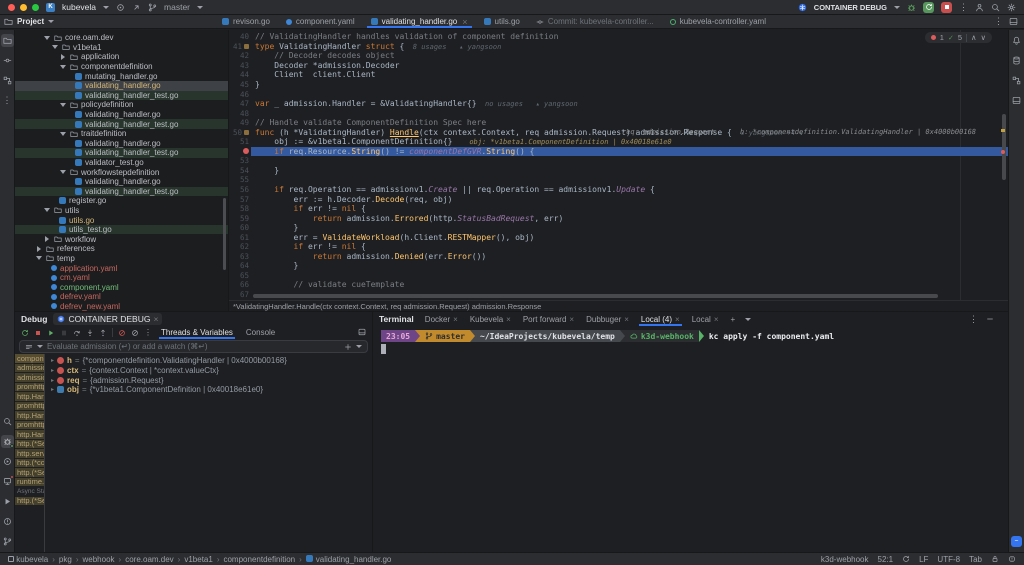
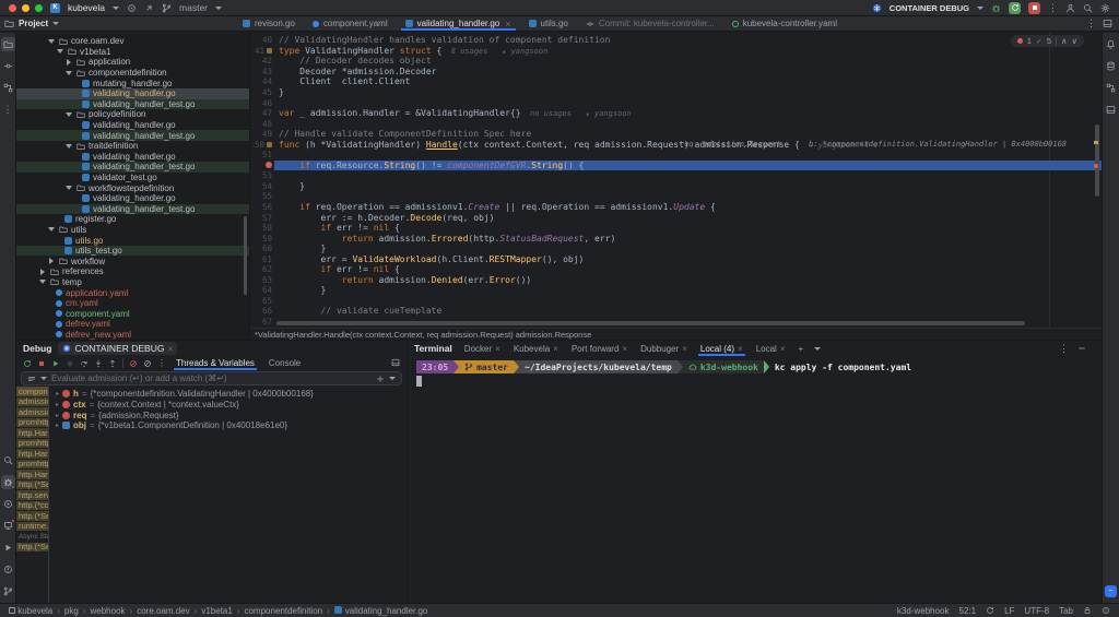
  kubevela
  master
  CONTAINER DEBUG
  ⋮
  Project
  revison.go
  component.yaml
  validating_handler.go
  ×
  utils.go
  Commit: kubevela-controller...
  kubevela-controller.yaml
  ⋮
  ⋮
  core.oam.dev
  v1beta1
  application
  componentdefinition
  mutating_handler.go
  validating_handler.go
  validating_handler_test.go
  policydefinition
  validating_handler.go
  validating_handler_test.go
  traitdefinition
  validating_handler.go
  validating_handler_test.go
  validator_test.go
  workflowstepdefinition
  validating_handler.go
  validating_handler_test.go
  register.go
  utils
  utils.go
  utils_test.go
  workflow
  references
  temp
  application.yaml
  cm.yaml
  component.yaml
  defrev.yaml
  defrev_new.yaml
  40
  // ValidatingHandler handles validation of component definition
  41
  type ValidatingHandler struct { 8 usages ▴ yangsoon
  42
  // Decoder decodes object
  43
  Decoder *admission.Decoder
  44
  Client client.Client
  45
  }
  46
  47
  var _ admission.Handler = &ValidatingHandler{} no usages ▴ yangsoon
  48
  49
  // Handle validate ComponentDefinition Spec here
  50
  func (h *ValidatingHandler) Handle(ctx context.Context, req admission.Request) admission.Response { ▴ yangsoon +4 ∨
  req: admission.Request h: *componentdefinition.ValidatingHandler | 0x4000b00168
  51
- obj := &v1beta1.ComponentDefinition{} obj: *v1beta1.ComponentDefinition | 0x40018e61e0
  if req.Resource.String() != componentDefGVR.String() {
  53
  54
  }
  55
  56
  if req.Operation == admissionv1.Create || req.Operation == admissionv1.Update {
  57
  err := h.Decoder.Decode(req, obj)
  58
  if err != nil {
  59
  return admission.Errored(http.StatusBadRequest, err)
  60
  }
  61
  err = ValidateWorkload(h.Client.RESTMapper(), obj)
  62
  if err != nil {
  63
  return admission.Denied(err.Error())
  64
  }
  65
  66
  // validate cueTemplate
  67
  1
  5
  ∧
  ∨
  *ValidatingHandler.Handle(ctx context.Context, req admission.Request) admission.Response
  Debug
  CONTAINER DEBUG
  ×
  ⋮
  Threads & Variables
  Console
  Evaluate admission (↵) or add a watch (⌘↵)
  compon
  admissi
  admissi
  promhtt
  http.Han
  promhtt
  http.Han
  promhtt
  http.Han
  http.(*S
  http.serv
  http.(*co
  http.(*S
  runtime.
  http.(*S
  h
  =
  {*componentdefinition.ValidatingHandler | 0x4000b00168}
  ctx
  =
  {context.Context | *context.valueCtx}
  req
  =
  {admission.Request}
  obj
  =
  {*v1beta1.ComponentDefinition | 0x40018e61e0}
  Terminal
  Docker
  ×
  Kubevela
  ×
  Port forward
  ×
  Dubbuger
  ×
  Local (4)
  ×
  Local
  ×
  +
  ⋮
  23:05
  master
  ~/IdeaProjects/kubevela/temp
  k3d-webhook
  kc apply -f component.yaml
  kubevela
  ›
  pkg
  ›
  webhook
  ›
  core.oam.dev
  ›
  v1beta1
  ›
  componentdefinition
  ›
  validating_handler.go
  k3d-webhook
  52:1
  LF
  UTF-8
  Tab
